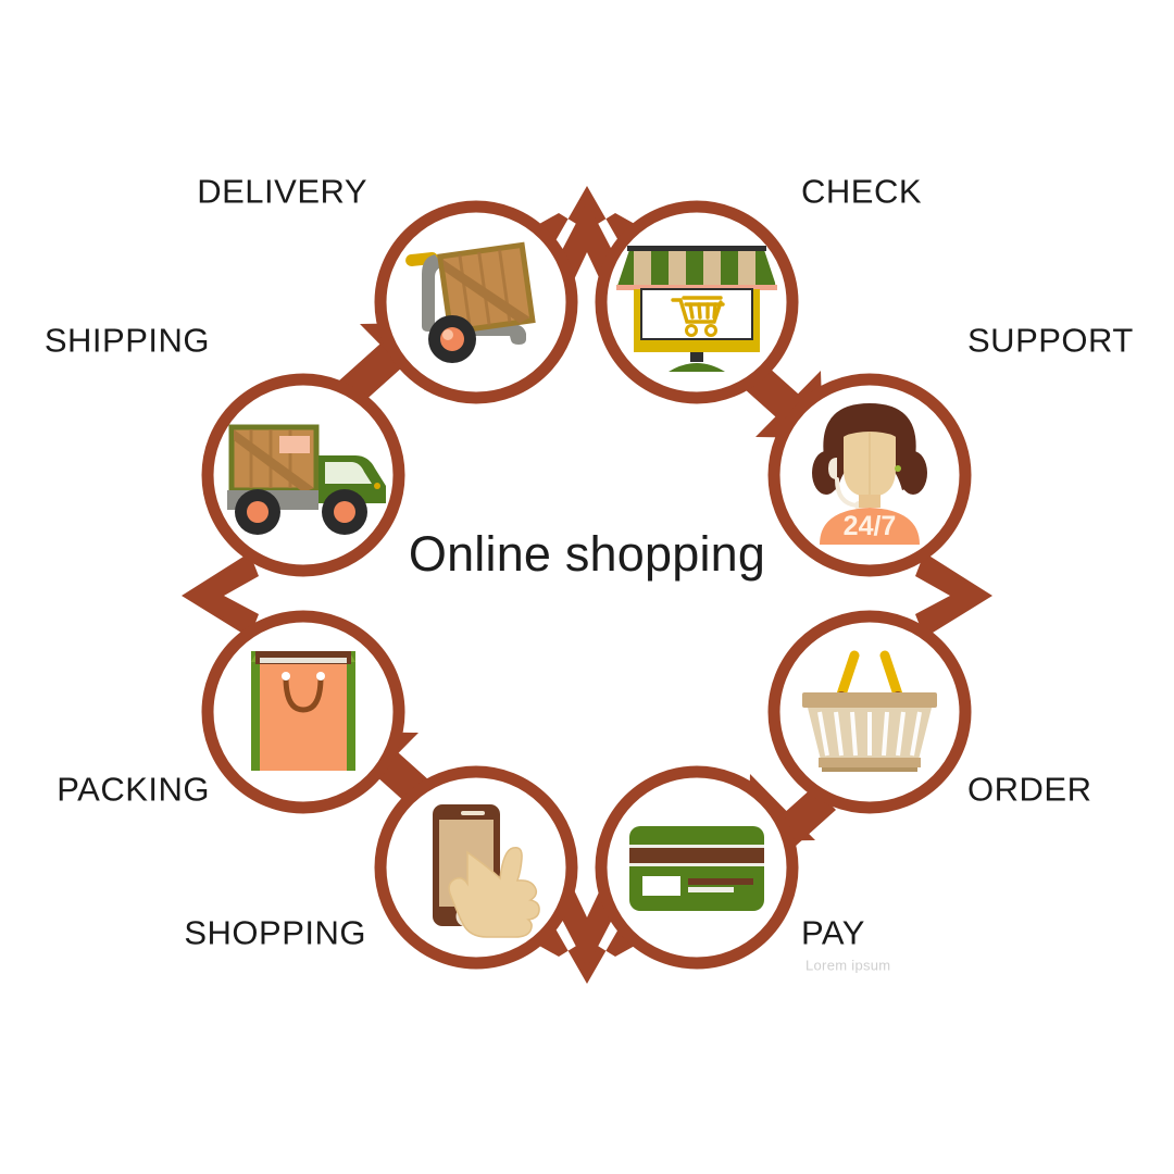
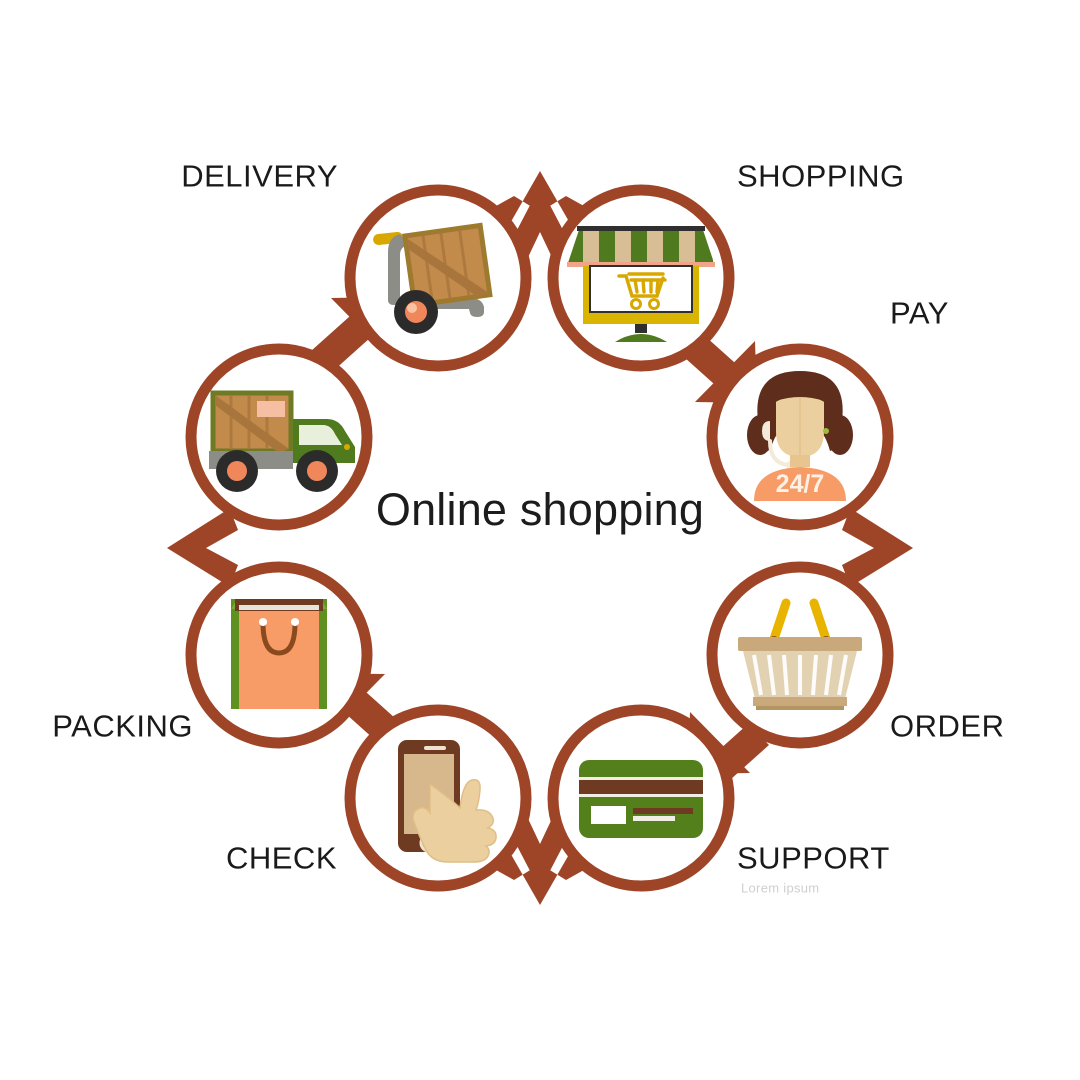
  24/7
  Online shopping
  DELIVERY
- CHECK
+ SHOPPING
- SHIPPING
- SUPPORT
+ PAY
  PACKING
  ORDER
- SHOPPING
+ CHECK
- PAY
+ SUPPORT
  Lorem ipsum
